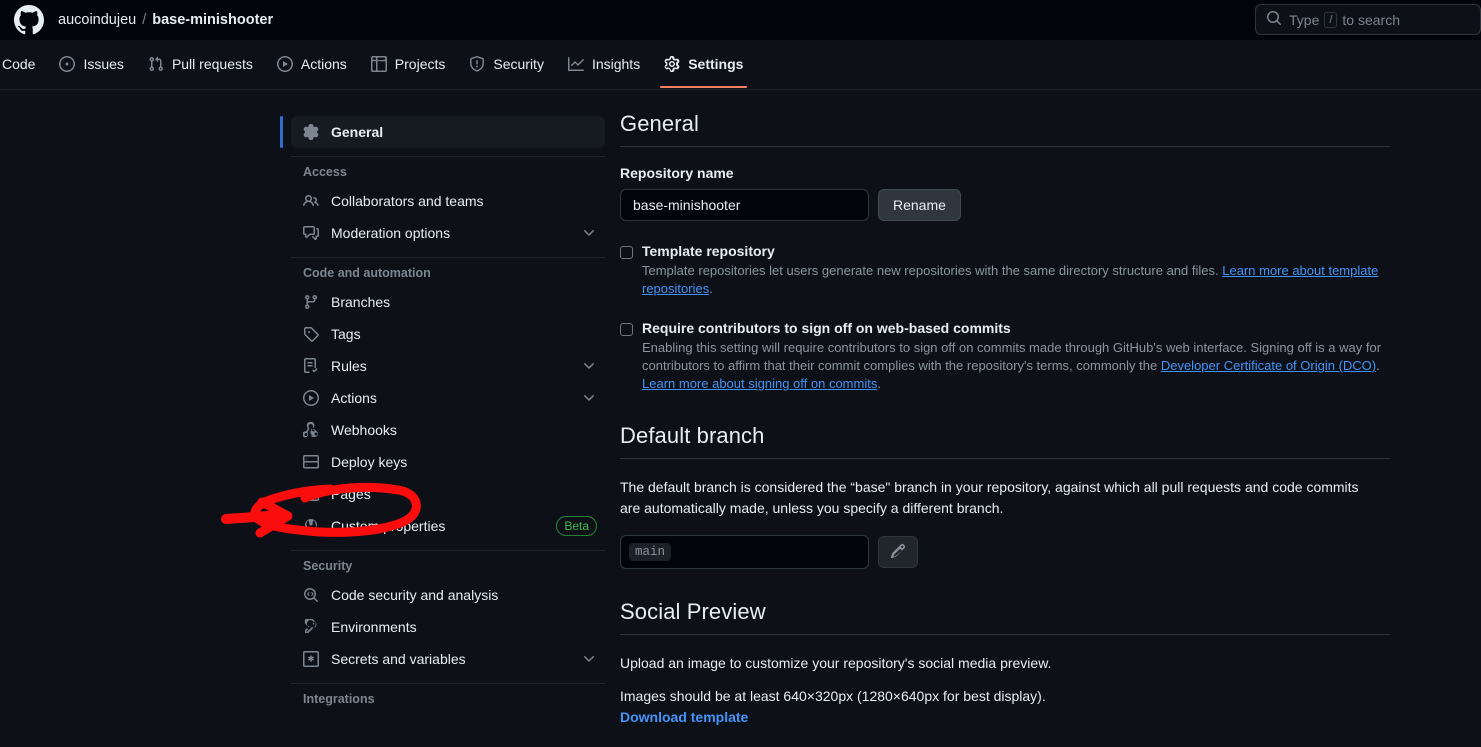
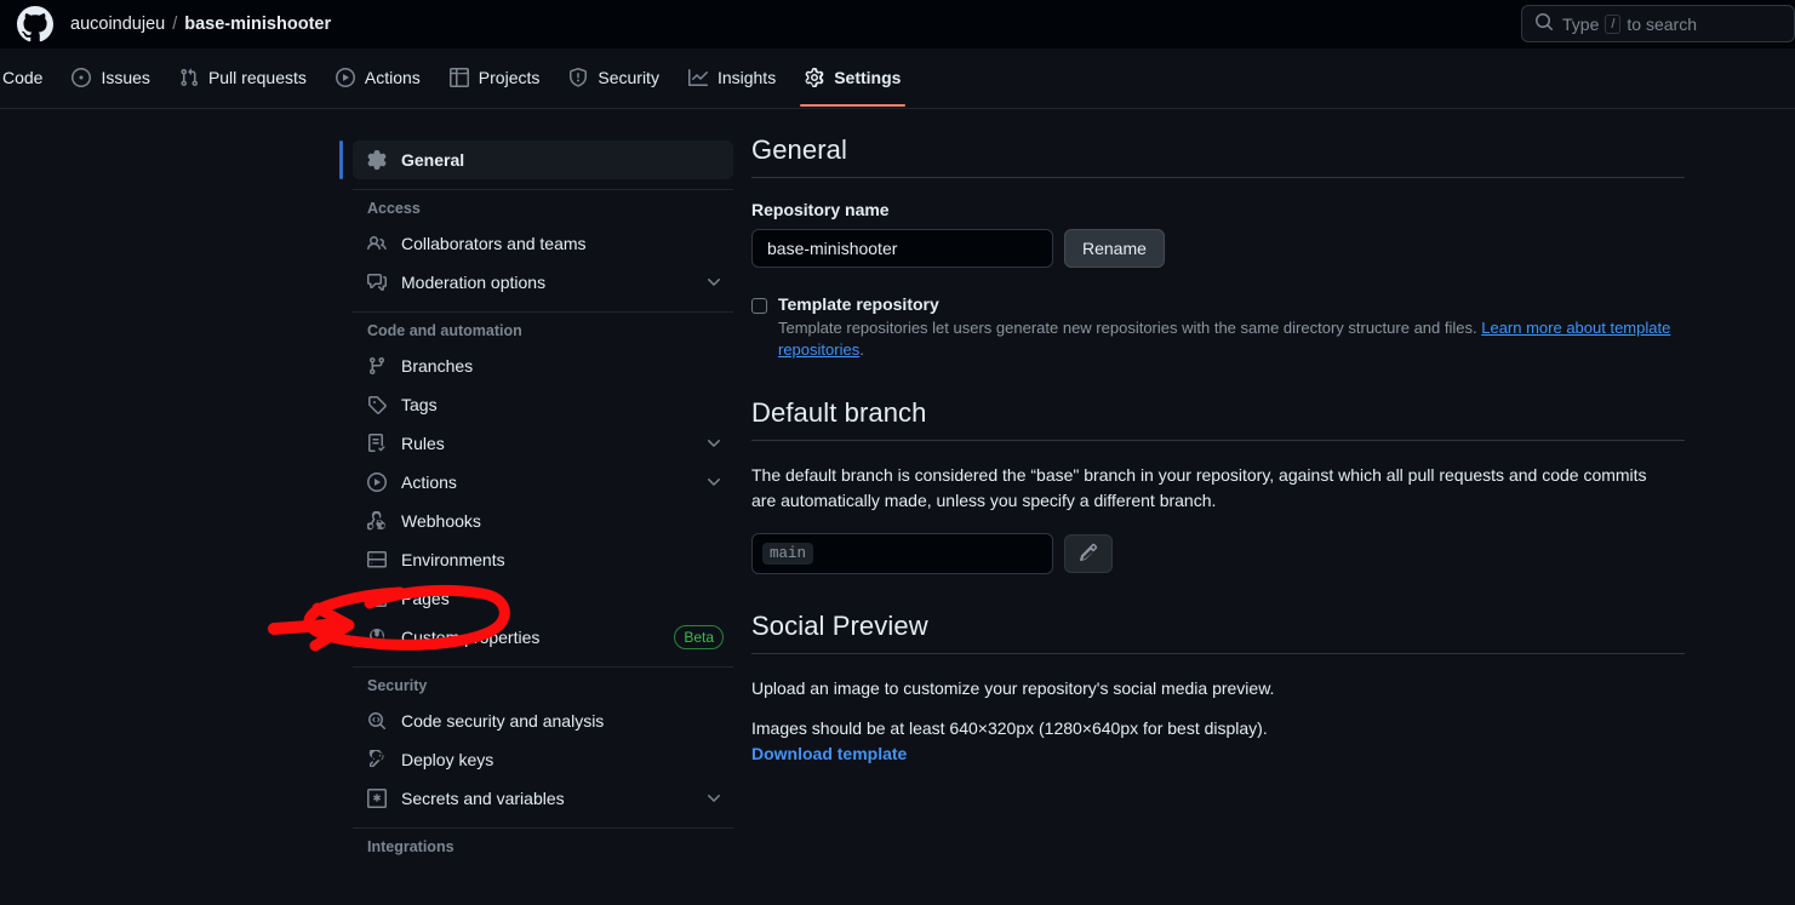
  aucoindujeu
  /
  base-minishooter
  Type
  /
  to search
  Code
  Issues
  Pull requests
  Actions
  Projects
  Security
  Insights
  Settings
  General
  Access
  Collaborators and teams
  Moderation options
  Code and automation
  Branches
  Tags
  Rules
  Actions
  Webhooks
- Deploy keys
+ Environments
  ages
  Custoperties
  Beta
  Security
  Code security and analysis
- Environments
+ Deploy keys
  Secrets and variables
  Integrations
  General
  Repository name
  base-minishooter
  Rename
  Template repository
  Template repositories let users generate new repositories with the same directory structure and files. Learn more about template repositories.
- Require contributors to sign off on web-based commits
- Enabling this setting will require contributors to sign off on commits made through GitHub's web interface. Signing off is a way for contributors to affirm that their commit complies with the repository's terms, commonly the Developer Certificate of Origin (DCO). Learn more about signing off on commits.
  Default branch
  The default branch is considered the “base" branch in your repository, against which all pull requests and code commits are automatically made, unless you specify a different branch.
  main
  Social Preview
  Upload an image to customize your repository's social media preview.
  Images should be at least 640×320px (1280×640px for best display).
  Download template
